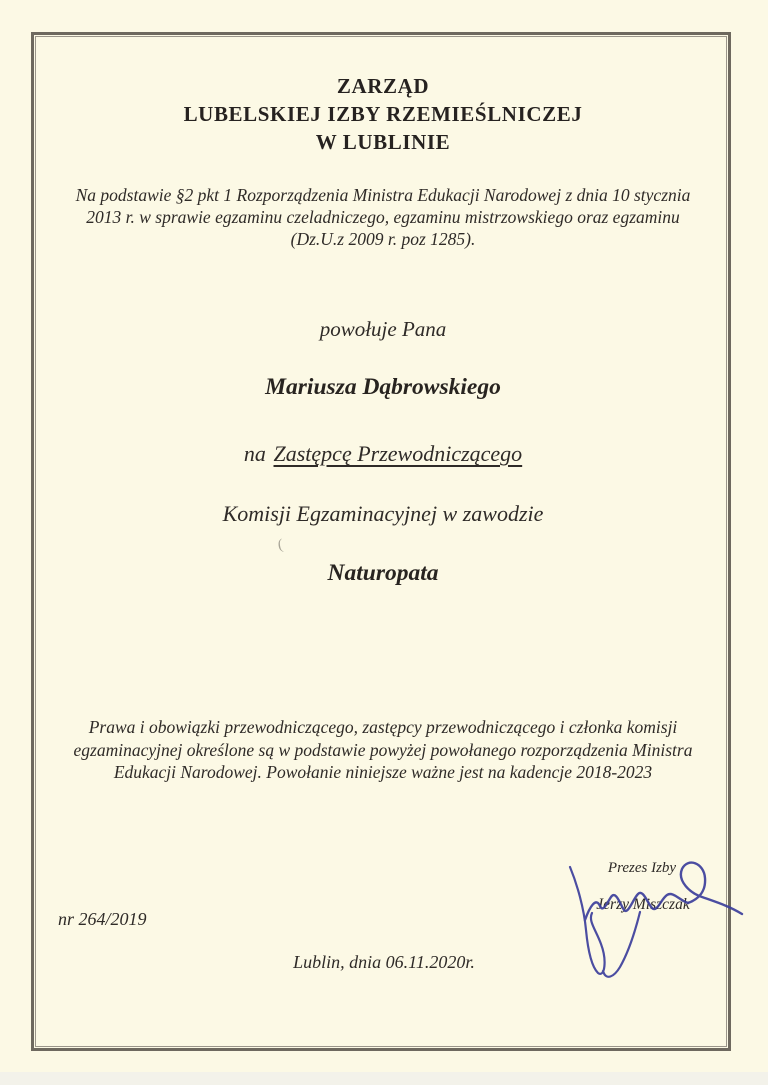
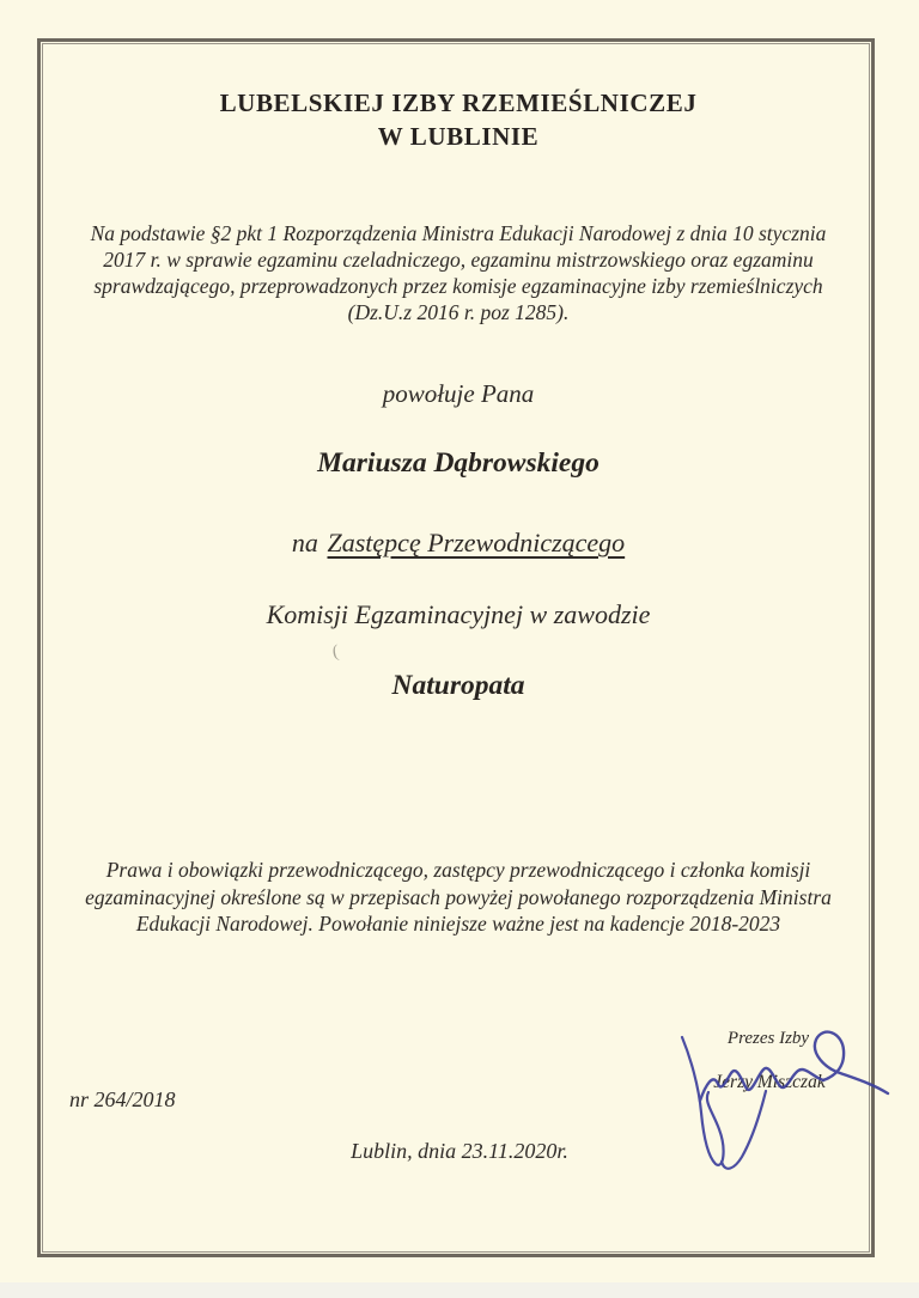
- ZARZĄD
  LUBELSKIEJ IZBY RZEMIEŚLNICZEJ
  W LUBLINIE
  Na podstawie §2 pkt 1 Rozporządzenia Ministra Edukacji Narodowej z dnia 10 stycznia
- 2013 r. w sprawie egzaminu czeladniczego, egzaminu mistrzowskiego oraz egzaminu
+ 2017 r. w sprawie egzaminu czeladniczego, egzaminu mistrzowskiego oraz egzaminu
+ sprawdzającego, przeprowadzonych przez komisje egzaminacyjne izby rzemieślniczych
- (Dz.U.z 2009 r. poz 1285).
+ (Dz.U.z 2016 r. poz 1285).
  powołuje Pana
  Mariusza Dąbrowskiego
  na Zastępcę Przewodniczącego
  Komisji Egzaminacyjnej w zawodzie
  Naturopata
  Prawa i obowiązki przewodniczącego, zastępcy przewodniczącego i członka komisji
- egzaminacyjnej określone są w podstawie powyżej powołanego rozporządzenia Ministra
+ egzaminacyjnej określone są w przepisach powyżej powołanego rozporządzenia Ministra
  Edukacji Narodowej. Powołanie niniejsze ważne jest na kadencje 2018-2023
  Prezes Izby
  rzy Misczak
- nr 264/2019
+ nr 264/2018
- Lublin, dnia 06.11.2020r.
+ Lublin, dnia 23.11.2020r.
